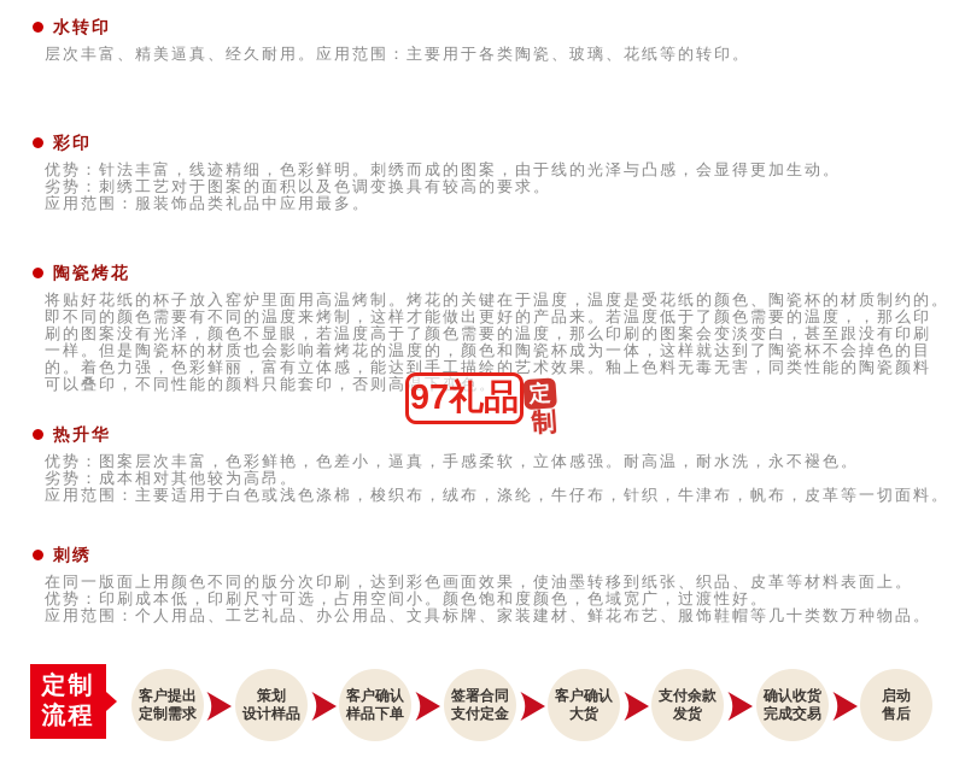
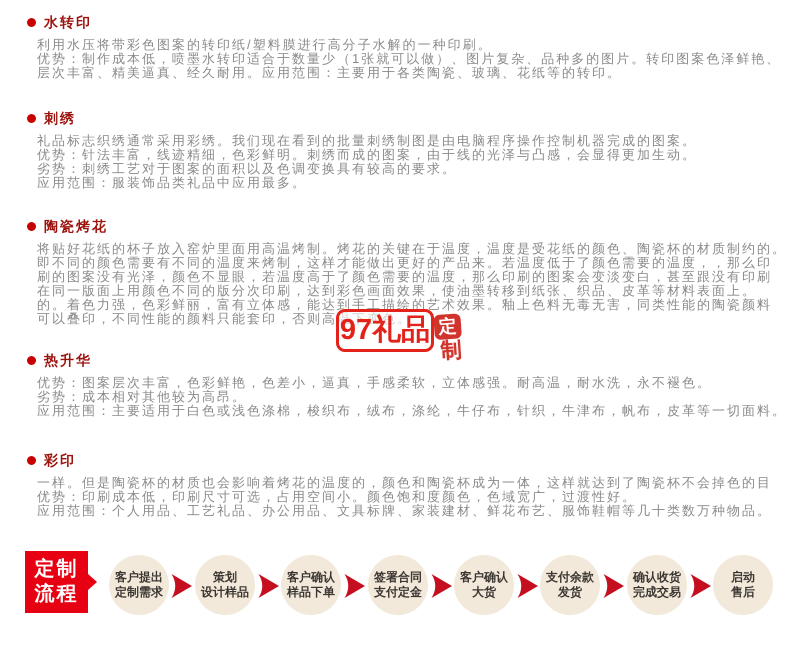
  水转印
+ 利用水压将带彩色图案的转印纸/塑料膜进行高分子水解的一种印刷。
+ 优势：制作成本低，喷墨水转印适合于数量少（1张就可以做）、图片复杂、品种多的图片。转印图案色泽鲜艳、
  层次丰富、精美逼真、经久耐用。应用范围：主要用于各类陶瓷、玻璃、花纸等的转印。
- 彩印
+ 刺绣
+ 礼品标志织绣通常采用彩绣。我们现在看到的批量刺绣制图是由电脑程序操作控制机器完成的图案。
  优势：针法丰富，线迹精细，色彩鲜明。刺绣而成的图案，由于线的光泽与凸感，会显得更加生动。
  劣势：刺绣工艺对于图案的面积以及色调变换具有较高的要求。
  应用范围：服装饰品类礼品中应用最多。
  陶瓷烤花
  将贴好花纸的杯子放入窑炉里面用高温烤制。烤花的关键在于温度，温度是受花纸的颜色、陶瓷杯的材质制约的。
  即不同的颜色需要有不同的温度来烤制，这样才能做出更好的产品来。若温度低于了颜色需要的温度，，那么印
  刷的图案没有光泽，颜色不显眼，若温度高于了颜色需要的温度，那么印刷的图案会变淡变白，甚至跟没有印刷
- 一样。但是陶瓷杯的材质也会影响着烤花的温度的，颜色和陶瓷杯成为一体，这样就达到了陶瓷杯不会掉色的目
+ 在同一版面上用颜色不同的版分次印刷，达到彩色画面效果，使油墨转移到纸张、织品、皮革等材料表面上。
  的。着色力强，色彩鲜丽，富有立体感，能达到手工描绘的艺术效果。釉上色料无毒无害，同类性能的陶瓷颜料
  可以叠印，不同性能的颜料只能套印，否则高温下变色。
  热升华
  优势：图案层次丰富，色彩鲜艳，色差小，逼真，手感柔软，立体感强。耐高温，耐水洗，永不褪色。
  劣势：成本相对其他较为高昂。
  应用范围：主要适用于白色或浅色涤棉，梭织布，绒布，涤纶，牛仔布，针织，牛津布，帆布，皮革等一切面料。
- 刺绣
+ 彩印
- 在同一版面上用颜色不同的版分次印刷，达到彩色画面效果，使油墨转移到纸张、织品、皮革等材料表面上。
+ 一样。但是陶瓷杯的材质也会影响着烤花的温度的，颜色和陶瓷杯成为一体，这样就达到了陶瓷杯不会掉色的目
  优势：印刷成本低，印刷尺寸可选，占用空间小。颜色饱和度颜色，色域宽广，过渡性好。
  应用范围：个人用品、工艺礼品、办公用品、文具标牌、家装建材、鲜花布艺、服饰鞋帽等几十类数万种物品。
  97礼品
  定制
  流程
  客户提出
  定制需求
  策划
  设计样品
  客户确认
  样品下单
  签署合同
  支付定金
  客户确认
  大货
  支付余款
  发货
  确认收货
  完成交易
  启动
  售后
